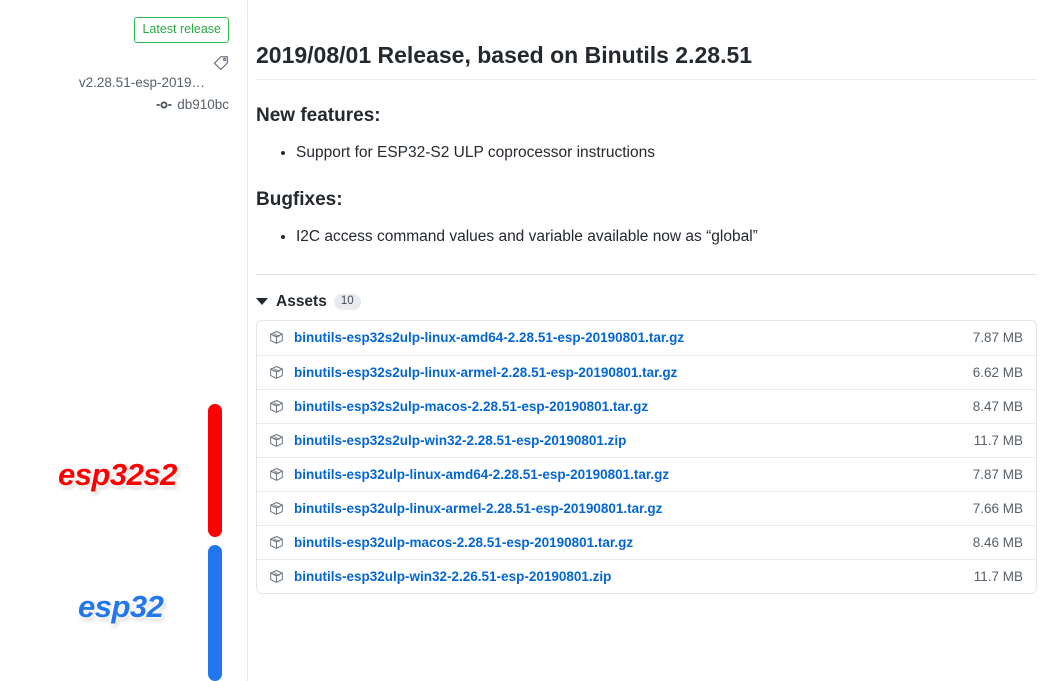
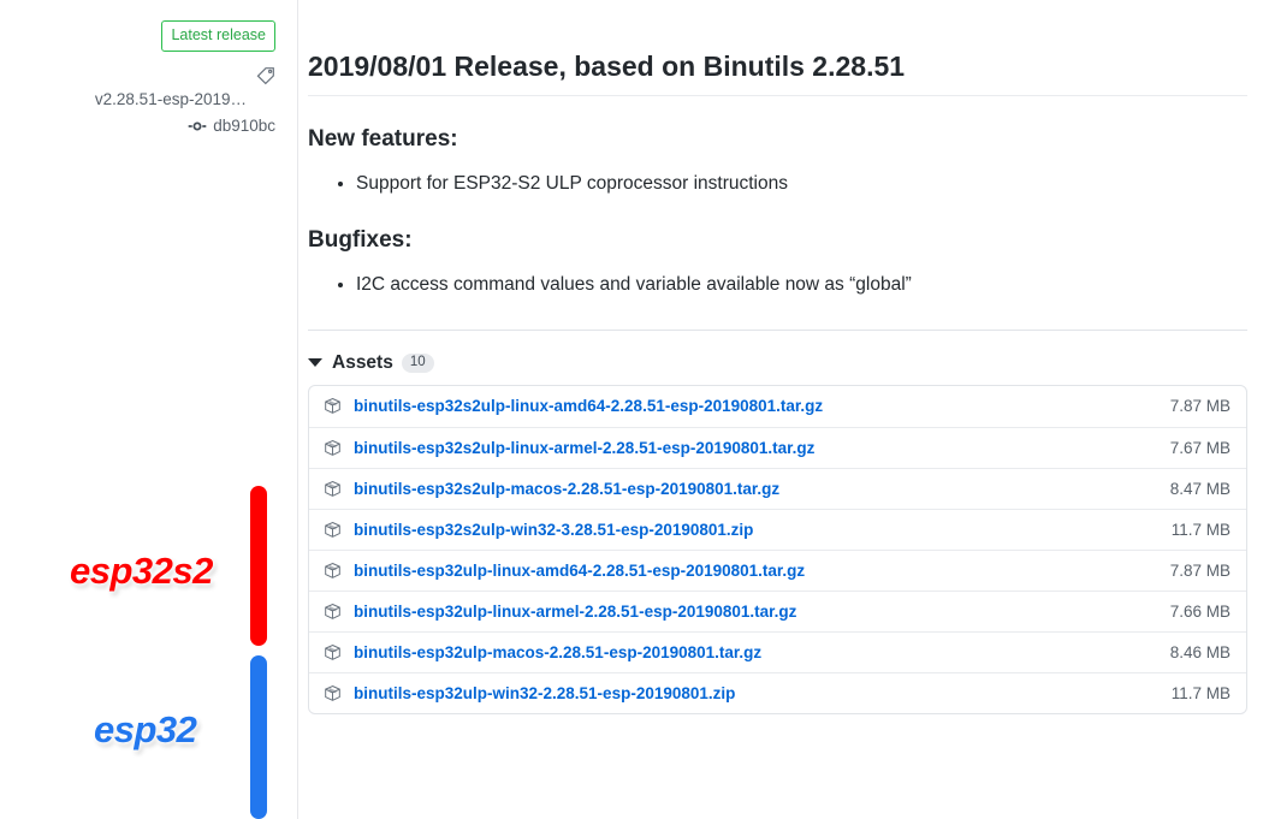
  Latest release
  v2.28.51-esp-2019…
  db910bc
  esp32s2
  esp32
  2019/08/01 Release, based on Binutils 2.28.51
  New features:
  Support for ESP32-S2 ULP coprocessor instructions
  Bugfixes:
  I2C access command values and variable available now as “global”
  Assets
  10
  binutils-esp32s2ulp-linux-amd64-2.28.51-esp-20190801.tar.gz
  7.87 MB
  binutils-esp32s2ulp-linux-armel-2.28.51-esp-20190801.tar.gz
- 6.62 MB
+ 7.67 MB
  binutils-esp32s2ulp-macos-2.28.51-esp-20190801.tar.gz
  8.47 MB
- binutils-esp32s2ulp-win32-2.28.51-esp-20190801.zip
+ binutils-esp32s2ulp-win32-3.28.51-esp-20190801.zip
  11.7 MB
  binutils-esp32ulp-linux-amd64-2.28.51-esp-20190801.tar.gz
  7.87 MB
  binutils-esp32ulp-linux-armel-2.28.51-esp-20190801.tar.gz
  7.66 MB
  binutils-esp32ulp-macos-2.28.51-esp-20190801.tar.gz
  8.46 MB
- binutils-esp32ulp-win32-2.26.51-esp-20190801.zip
+ binutils-esp32ulp-win32-2.28.51-esp-20190801.zip
  11.7 MB
